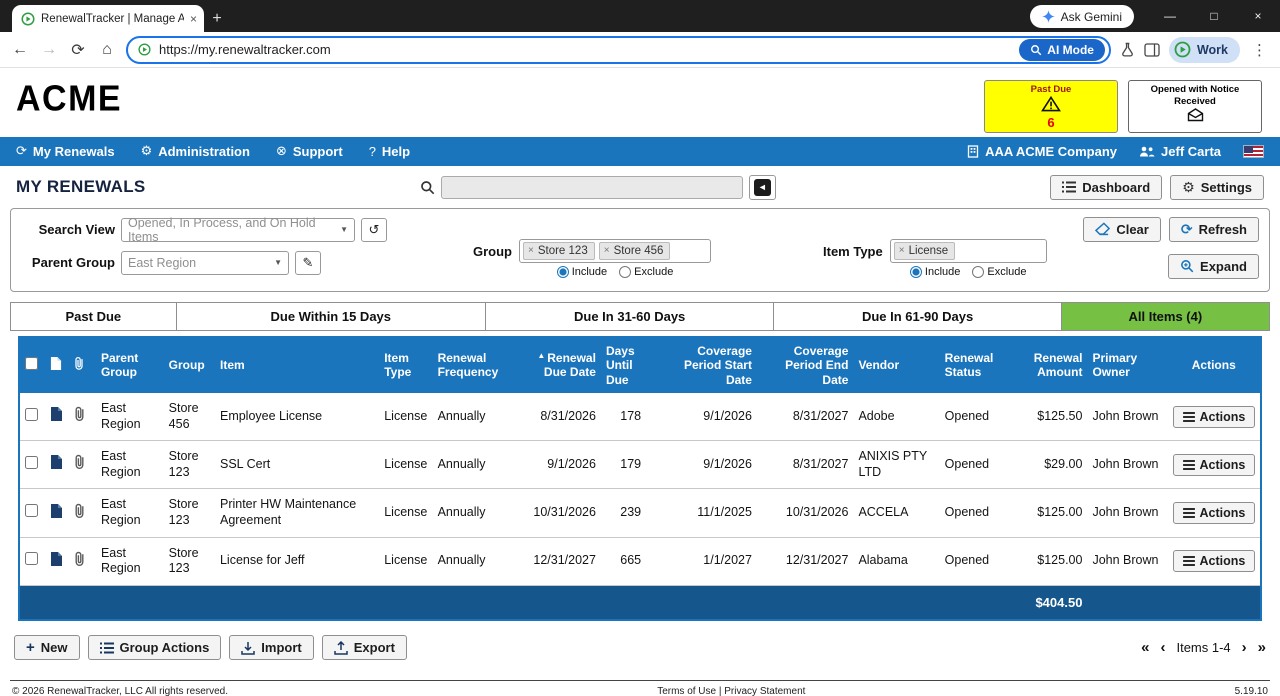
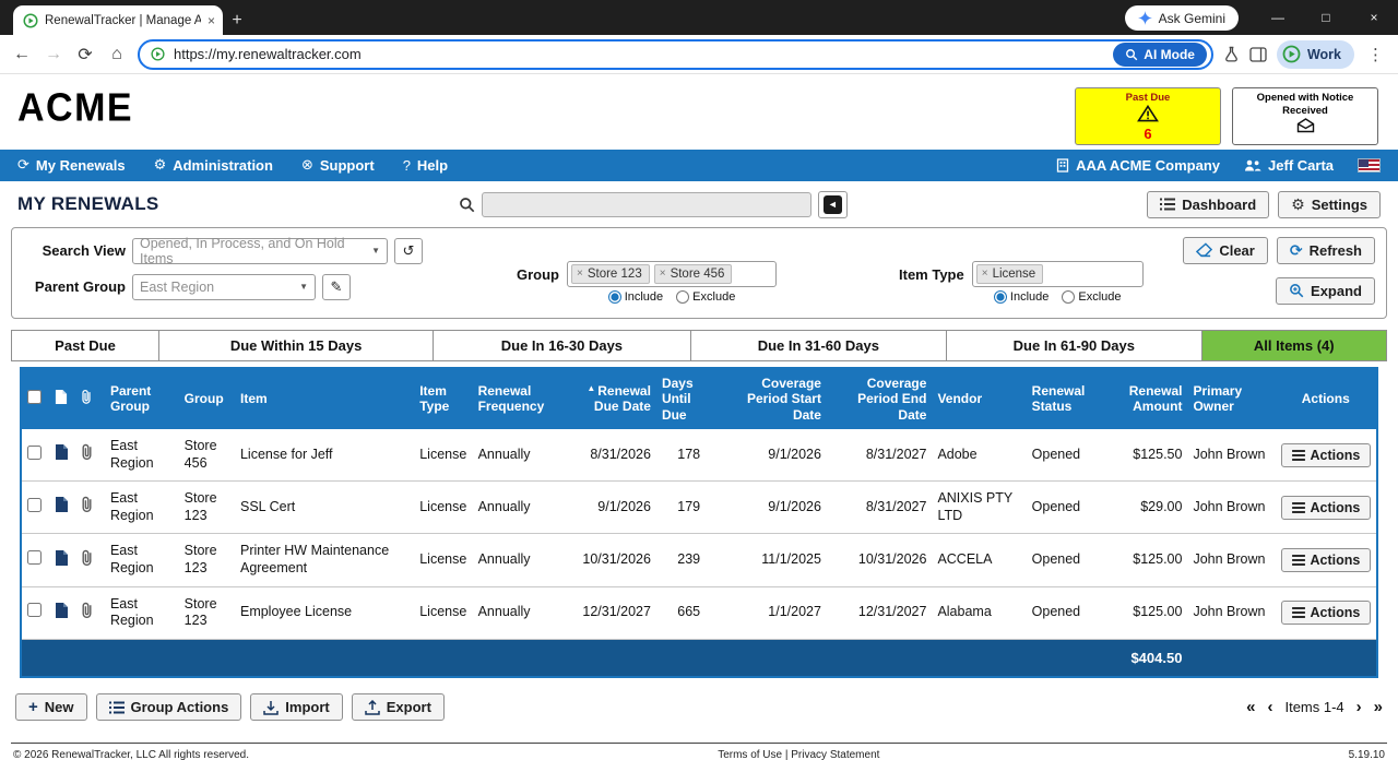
  RenewalTracker | Manage A
  ×
  +
  Ask Gemini
  —
  □
  ×
  ←
  →
  ⟳
  ⌂
  https://my.renewaltracker.com
  AI Mode
  Work
  ⋮
  ACME
  Past Due
  6
  Opened with Notice Received
  ⟳
  My Renewals
  ⚙
  Administration
  ⊗
  Support
  ?
  Help
  AAA ACME Company
  Jeff Carta
  MY RENEWALS
  ◄
  Dashboard
  ⚙
  Settings
  Search View
  Opened, In Process, and On Hold Items
  ▼
  ↺
  Parent Group
  East Region
  ▼
  ✎
  Group
  ×
  Store 123
  ×
  Store 456
  Include
  Exclude
  Item Type
  ×
  License
  Include
  Exclude
  Clear
  ⟳
  Refresh
  Expand
  Past Due
  Due Within 15 Days
+ Due In 16-30 Days
  Due In 31-60 Days
  Due In 61-90 Days
  All Items (4)
  			Parent Group	Group	Item	Item Type	Renewal Frequency	▲ Renewal Due Date	Days Until Due	Coverage Period Start Date	Coverage Period End Date	Vendor	Renewal Status	Renewal Amount	Primary Owner	Actions
- 			East Region	Store 456	Employee License	License	Annually	8/31/2026	178	9/1/2026	8/31/2027	Adobe	Opened	$125.50	John Brown	Actions
+ 			East Region	Store 456	License for Jeff	License	Annually	8/31/2026	178	9/1/2026	8/31/2027	Adobe	Opened	$125.50	John Brown	Actions
  			East Region	Store 123	SSL Cert	License	Annually	9/1/2026	179	9/1/2026	8/31/2027	ANIXIS PTY LTD	Opened	$29.00	John Brown	Actions
  			East Region	Store 123	Printer HW Maintenance Agreement	License	Annually	10/31/2026	239	11/1/2025	10/31/2026	ACCELA	Opened	$125.00	John Brown	Actions
- 			East Region	Store 123	License for Jeff	License	Annually	12/31/2027	665	1/1/2027	12/31/2027	Alabama	Opened	$125.00	John Brown	Actions
+ 			East Region	Store 123	Employee License	License	Annually	12/31/2027	665	1/1/2027	12/31/2027	Alabama	Opened	$125.00	John Brown	Actions
  	$404.50
  +
  New
  Group Actions
  Import
  Export
  «
  ‹
  Items 1-4
  ›
  »
  © 2026 RenewalTracker, LLC All rights reserved.
  Terms of Use | Privacy Statement
  5.19.10
